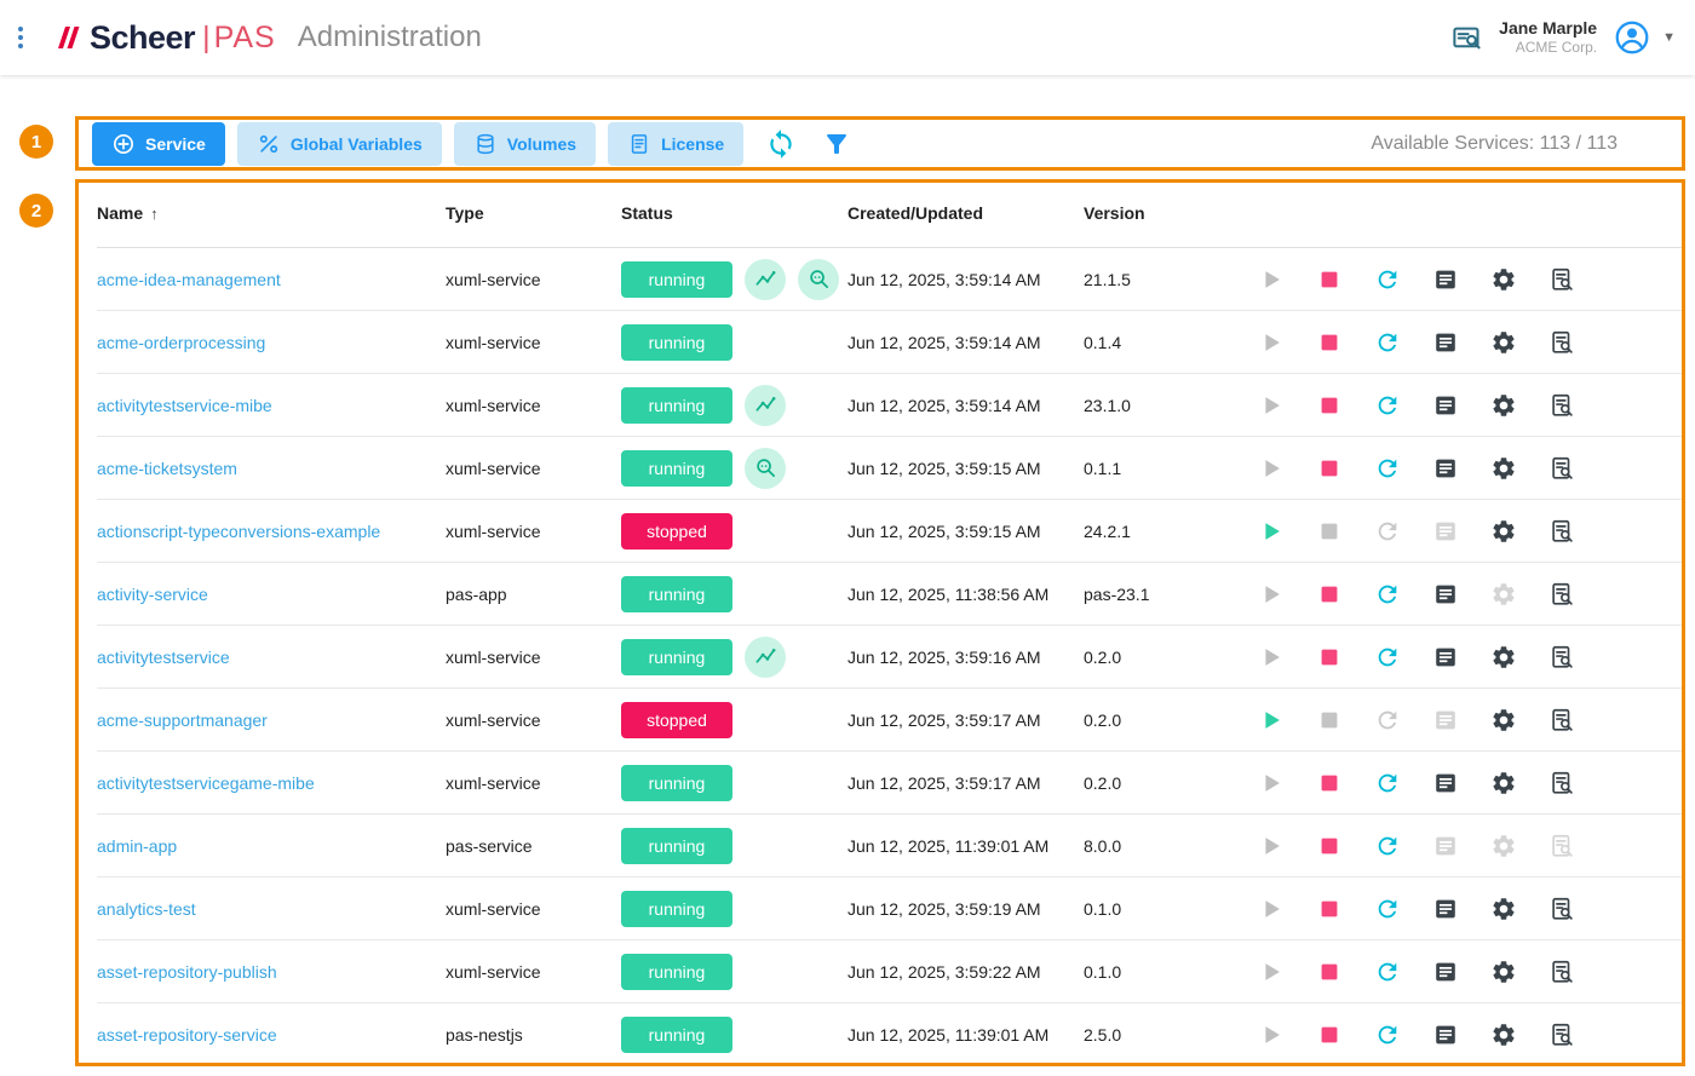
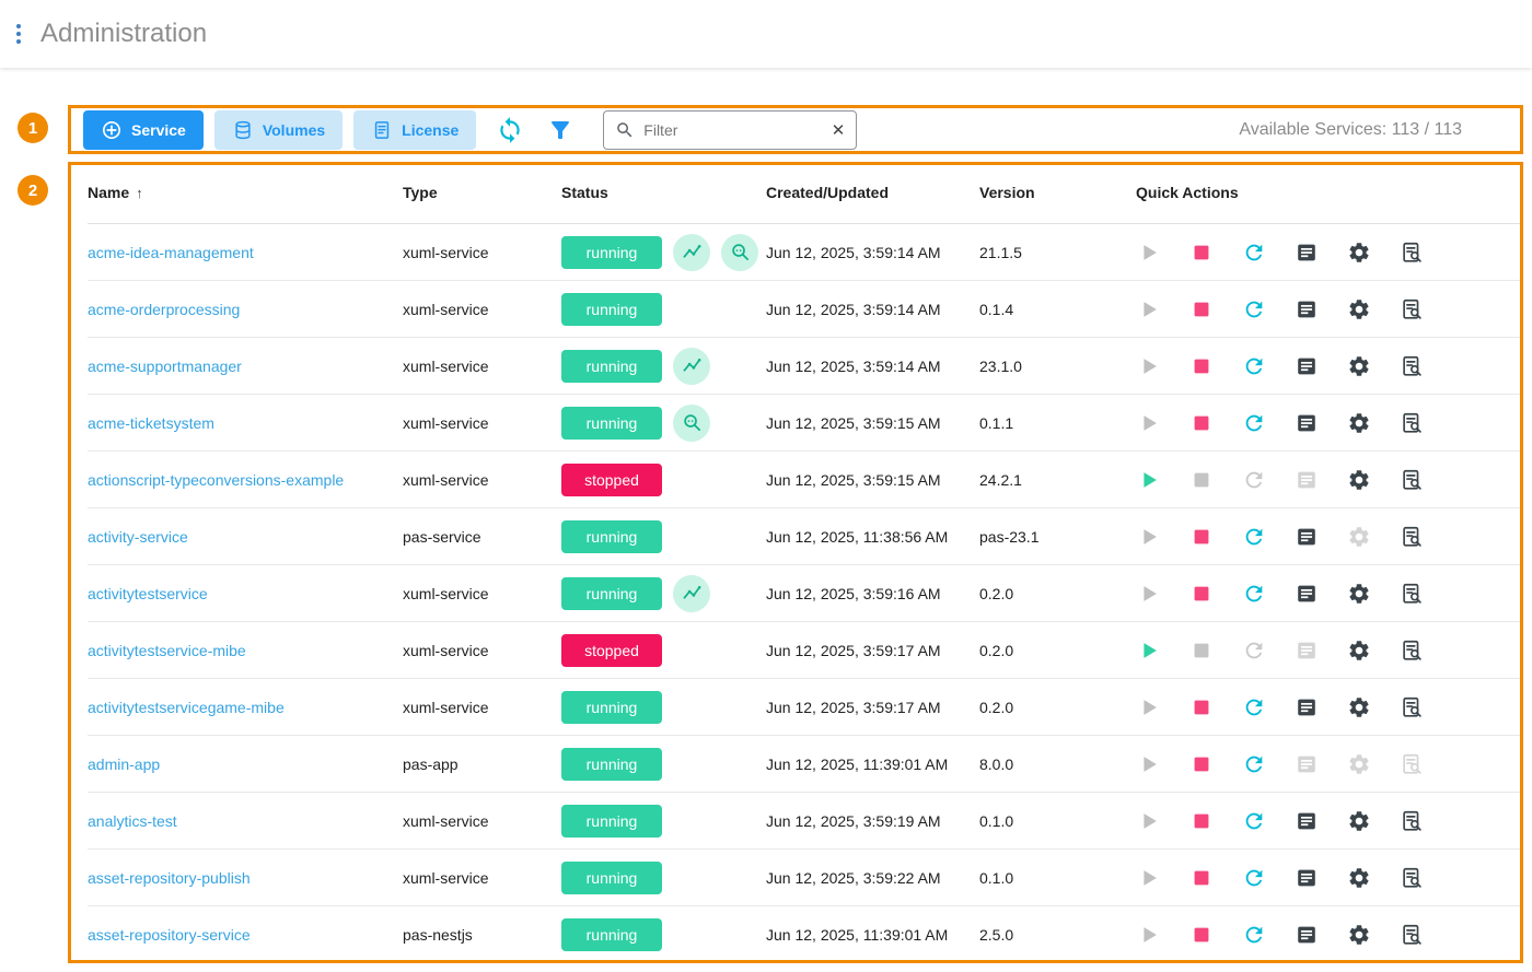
- Scheer
- |
- PAS
  Administration
- Jane Marple
- ACME Corp.
- ▼
  Service
- Global Variables
  Volumes
  License
+ Filter
+ ✕
  Available Services: 113 / 113
  Name
  ↑
  Type
  Status
  Created/Updated
  Version
+ Quick Actions
  acme-idea-management
  xuml-service
  running
  Jun 12, 2025, 3:59:14 AM
  21.1.5
  acme-orderprocessing
  xuml-service
  running
  Jun 12, 2025, 3:59:14 AM
  0.1.4
- activitytestservice-mibe
+ acme-supportmanager
  xuml-service
  running
  Jun 12, 2025, 3:59:14 AM
  23.1.0
  acme-ticketsystem
  xuml-service
  running
  Jun 12, 2025, 3:59:15 AM
  0.1.1
  actionscript-typeconversions-example
  xuml-service
  stopped
  Jun 12, 2025, 3:59:15 AM
  24.2.1
  activity-service
- pas-app
+ pas-service
  running
  Jun 12, 2025, 11:38:56 AM
  pas-23.1
  activitytestservice
  xuml-service
  running
  Jun 12, 2025, 3:59:16 AM
  0.2.0
- acme-supportmanager
+ activitytestservice-mibe
  xuml-service
  stopped
  Jun 12, 2025, 3:59:17 AM
  0.2.0
  activitytestservicegame-mibe
  xuml-service
  running
  Jun 12, 2025, 3:59:17 AM
  0.2.0
  admin-app
- pas-service
+ pas-app
  running
  Jun 12, 2025, 11:39:01 AM
  8.0.0
  analytics-test
  xuml-service
  running
  Jun 12, 2025, 3:59:19 AM
  0.1.0
  asset-repository-publish
  xuml-service
  running
  Jun 12, 2025, 3:59:22 AM
  0.1.0
  asset-repository-service
  pas-nestjs
  running
  Jun 12, 2025, 11:39:01 AM
  2.5.0
  1
  2
